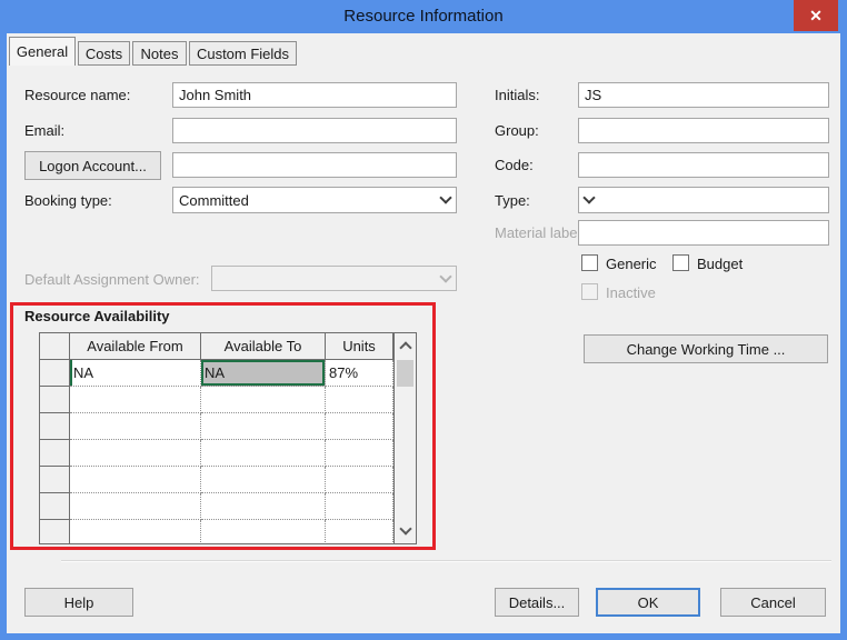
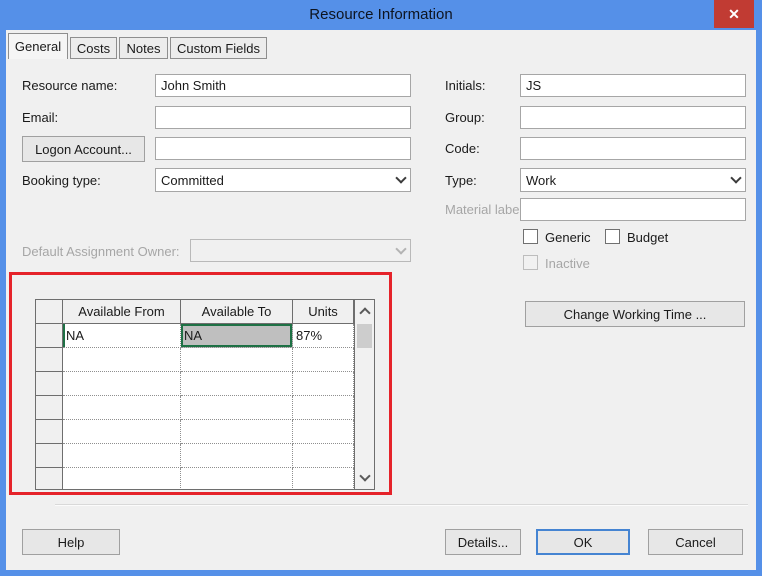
  Resource Information
  ✕
  General
  Costs
  Notes
  Custom Fields
  Resource name:
  John Smith
  Email:
  Logon Account...
  Booking type:
  Committed
  Default Assignment Owner:
  Initials:
  JS
  Group:
  Code:
  Type:
+ Work
  Material labe
  Generic
  Budget
  Inactive
  Change Working Time ...
- Resource Availability
  Available From
  Available To
  Units
  NA
  NA
  87%
  Help
  Details...
  OK
  Cancel
